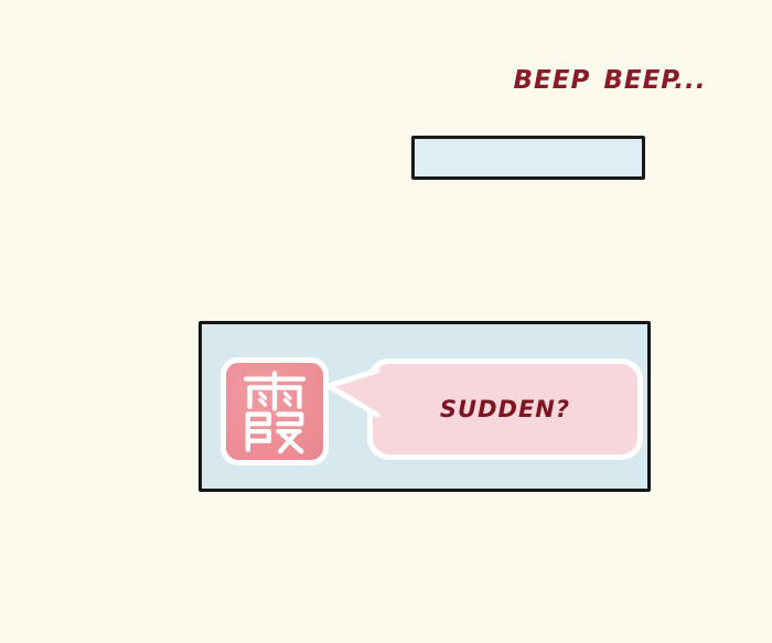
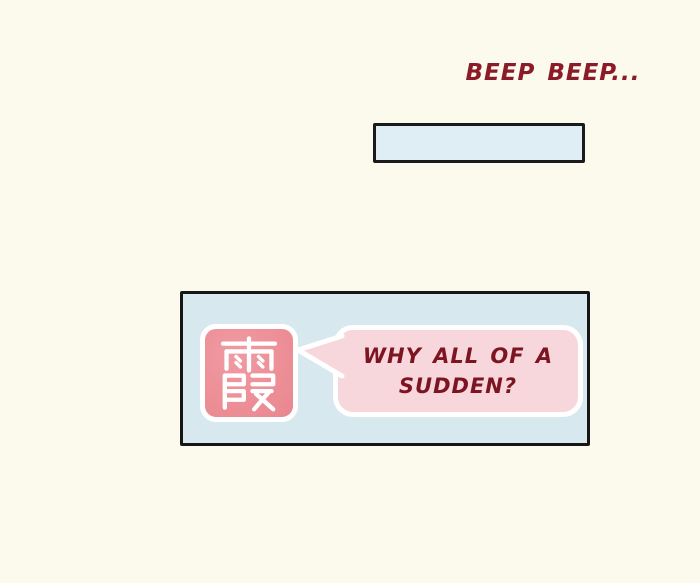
  BEEP BEEP...
+ WHY ALL OF A
  SUDDEN?
